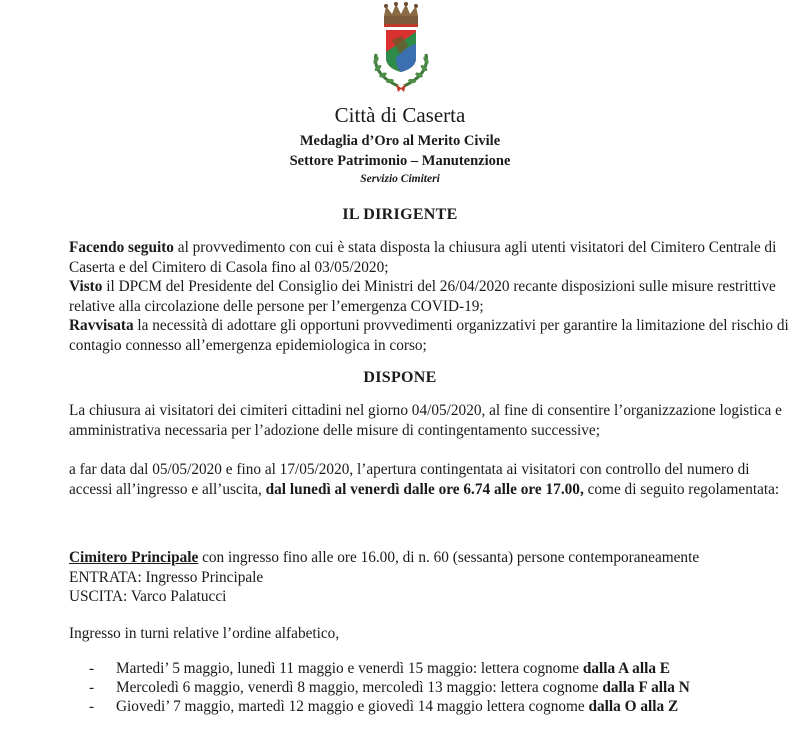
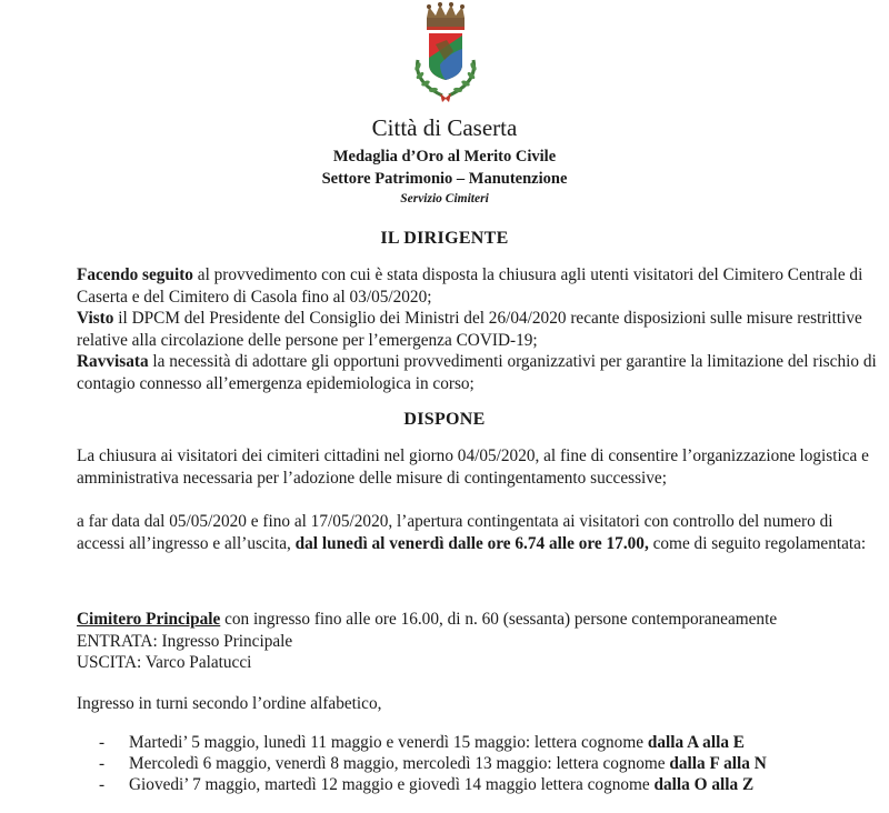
  Città di Caserta
  Medaglia d’Oro al Merito Civile
  Settore Patrimonio – Manutenzione
  Servizio Cimiteri
  IL DIRIGENTE
  Facendo seguito al provvedimento con cui è stata disposta la chiusura agli utenti visitatori del Cimitero Centrale di Caserta e del Cimitero di Casola fino al 03/05/2020;
  Visto il DPCM del Presidente del Consiglio dei Ministri del 26/04/2020 recante disposizioni sulle misure restrittive relative alla circolazione delle persone per l’emergenza COVID-19;
  Ravvisata la necessità di adottare gli opportuni provvedimenti organizzativi per garantire la limitazione del rischio di contagio connesso all’emergenza epidemiologica in corso;
  DISPONE
  La chiusura ai visitatori dei cimiteri cittadini nel giorno 04/05/2020, al fine di consentire l’organizzazione logistica e amministrativa necessaria per l’adozione delle misure di contingentamento successive;
  a far data dal 05/05/2020 e fino al 17/05/2020, l’apertura contingentata ai visitatori con controllo del numero di accessi all’ingresso e all’uscita, dal lunedì al venerdì dalle ore 6.74 alle ore 17.00, come di seguito regolamentata:
  Cimitero Principale con ingresso fino alle ore 16.00, di n. 60 (sessanta) persone contemporaneamente
  ENTRATA: Ingresso Principale
  USCITA: Varco Palatucci
- Ingresso in turni relative l’ordine alfabetico,
+ Ingresso in turni secondo l’ordine alfabetico,
  -
  Martedi’ 5 maggio, lunedì 11 maggio e venerdì 15 maggio: lettera cognome dalla A alla E
  -
  Mercoledì 6 maggio, venerdì 8 maggio, mercoledì 13 maggio: lettera cognome dalla F alla N
  -
  Giovedi’ 7 maggio, martedì 12 maggio e giovedì 14 maggio lettera cognome dalla O alla Z
